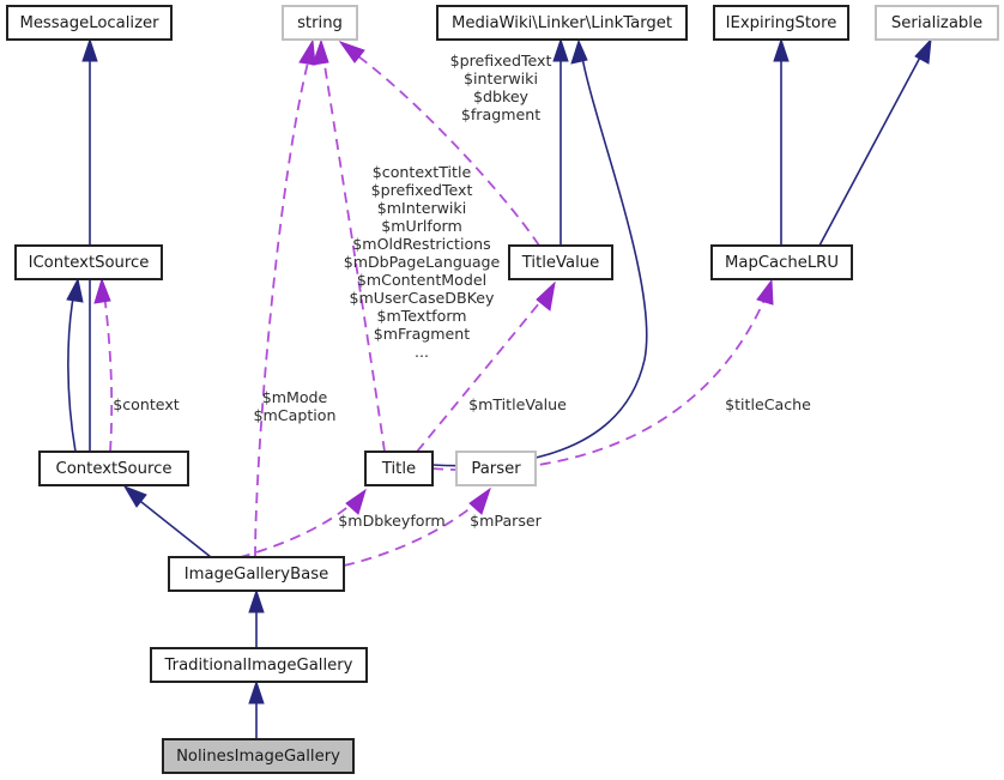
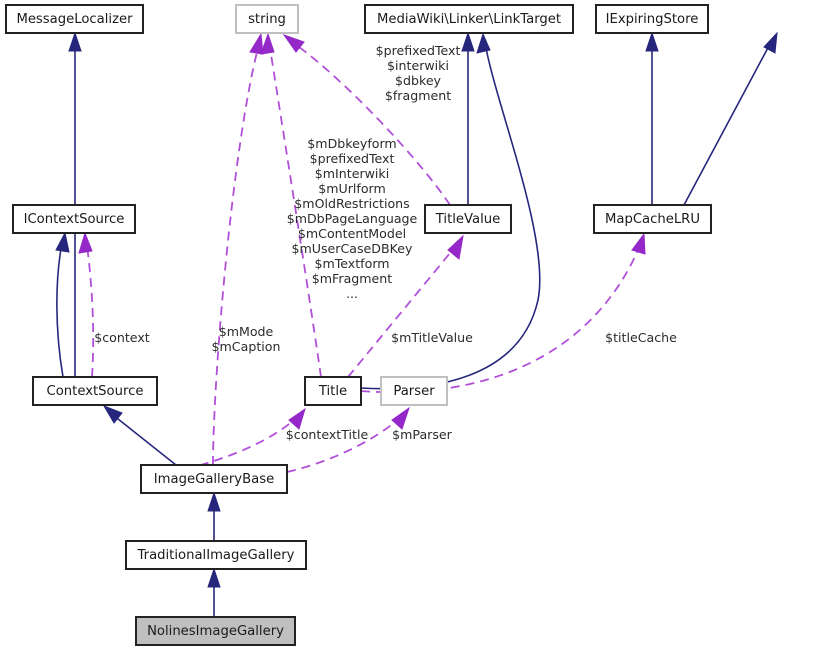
  $prefixedText $interwiki $dbkey $fragment
- $contextTitle $prefixedText $mInterwiki $mUrlform $mOldRestrictions $mDbPageLanguage $mContentModel $mUserCaseDBKey $mTextform $mFragment ...
+ $mDbkeyform $prefixedText $mInterwiki $mUrlform $mOldRestrictions $mDbPageLanguage $mContentModel $mUserCaseDBKey $mTextform $mFragment ...
  $context
  $mMode $mCaption
  $mTitleValue
  $titleCache
- $mDbkeyform
+ $contextTitle
  $mParser
  MessageLocalizer
  string
  MediaWiki\Linker\LinkTarget
  IExpiringStore
- Serializable
  IContextSource
  TitleValue
  MapCacheLRU
  ContextSource
  Title
  Parser
  ImageGalleryBase
  TraditionalImageGallery
  NolinesImageGallery
